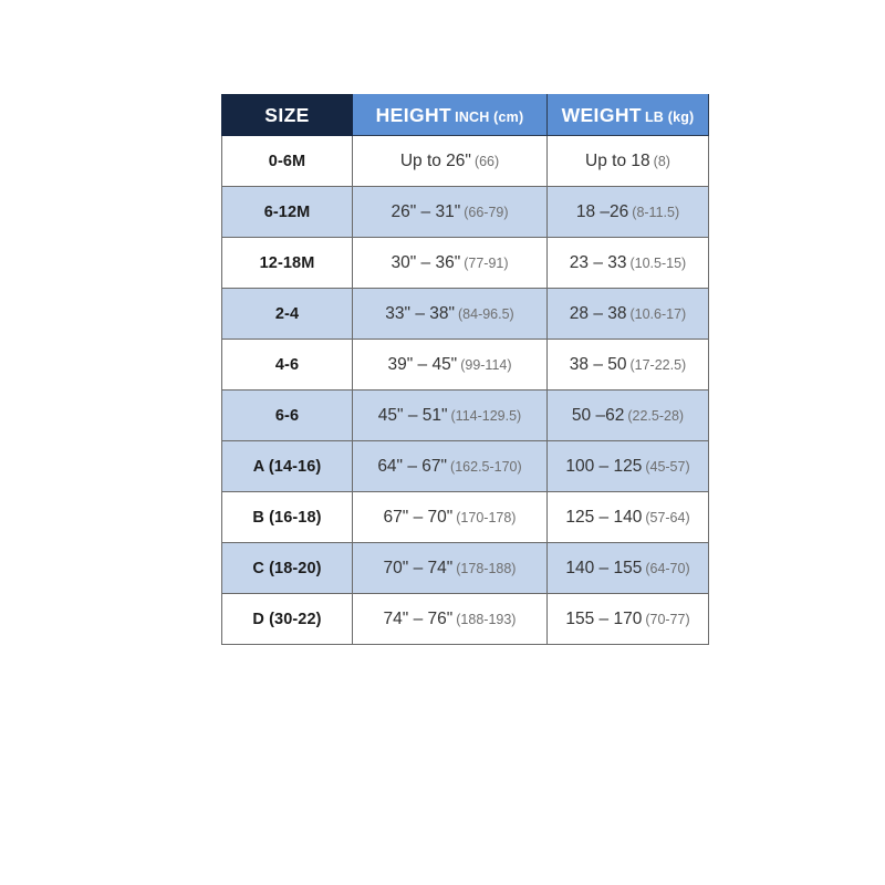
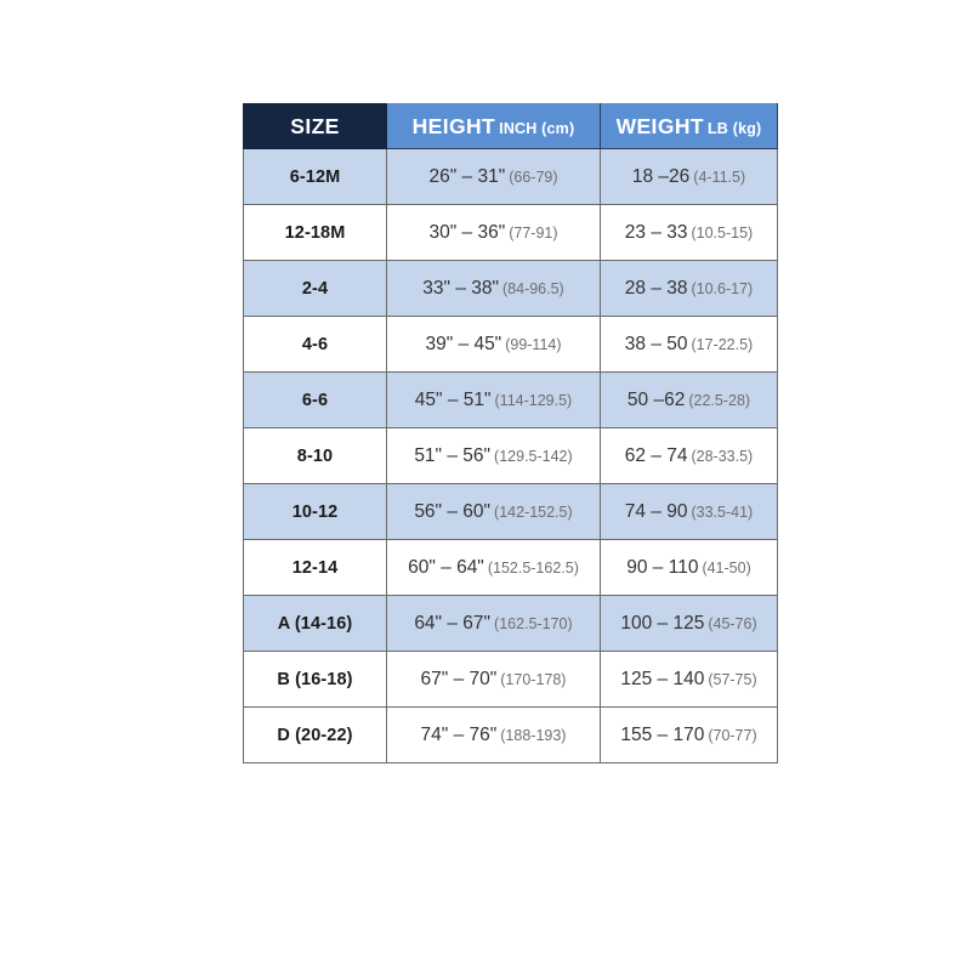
  SIZE	HEIGHT INCH (cm)	WEIGHT LB (kg)
- 0-6M	Up to 26" (66)	Up to 18 (8)
- 6-12M	26" – 31" (66-79)	18 –26 (8-11.5)
+ 6-12M	26" – 31" (66-79)	18 –26 (4-11.5)
  12-18M	30" – 36" (77-91)	23 – 33 (10.5-15)
  2-4	33" – 38" (84-96.5)	28 – 38 (10.6-17)
  4-6	39" – 45" (99-114)	38 – 50 (17-22.5)
  6-6	45" – 51" (114-129.5)	50 –62 (22.5-28)
+ 8-10	51" – 56" (129.5-142)	62 – 74 (28-33.5)
+ 10-12	56" – 60" (142-152.5)	74 – 90 (33.5-41)
+ 12-14	60" – 64" (152.5-162.5)	90 – 110 (41-50)
- A (14-16)	64" – 67" (162.5-170)	100 – 125 (45-57)
+ A (14-16)	64" – 67" (162.5-170)	100 – 125 (45-76)
- B (16-18)	67" – 70" (170-178)	125 – 140 (57-64)
+ B (16-18)	67" – 70" (170-178)	125 – 140 (57-75)
- C (18-20)	70" – 74" (178-188)	140 – 155 (64-70)
- D (30-22)	74" – 76" (188-193)	155 – 170 (70-77)
+ D (20-22)	74" – 76" (188-193)	155 – 170 (70-77)
